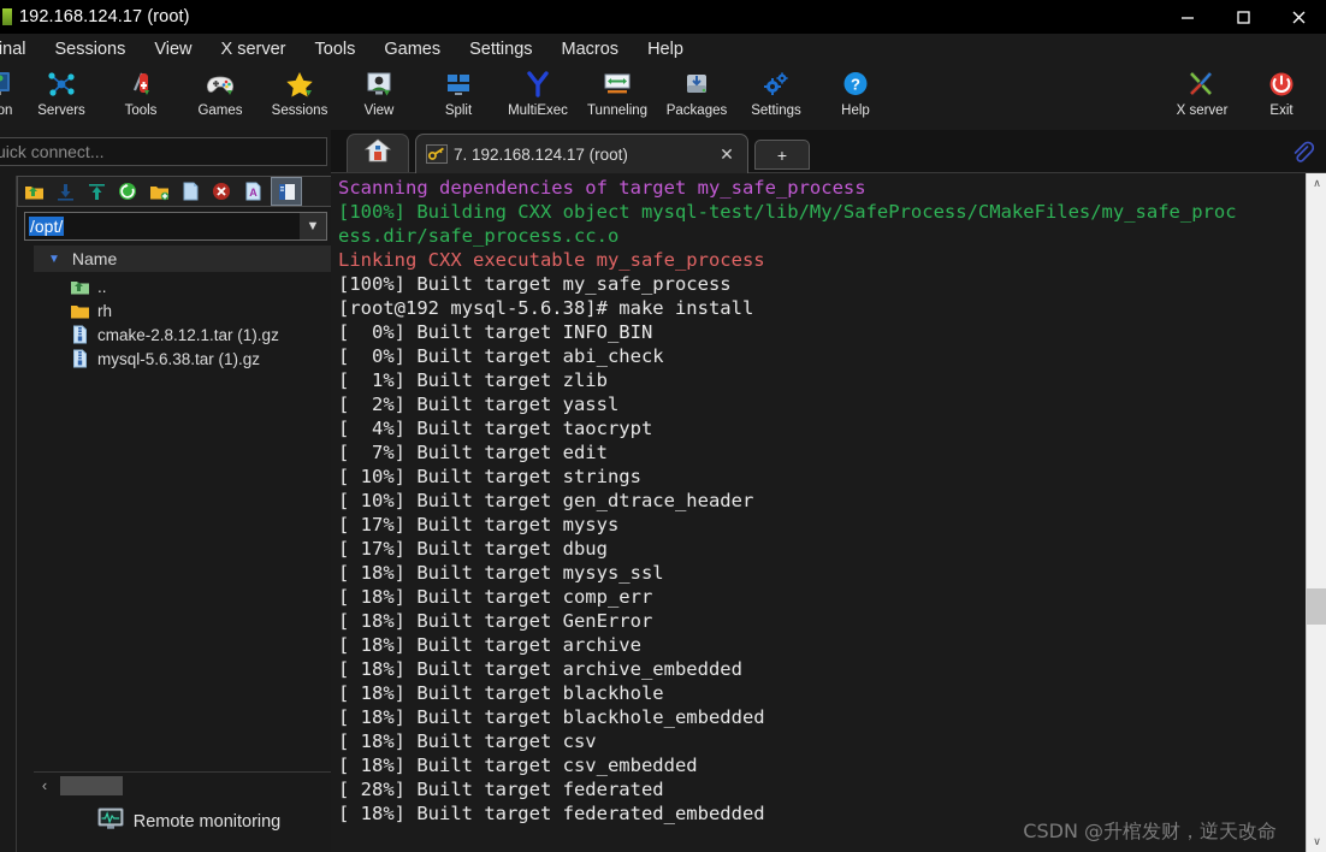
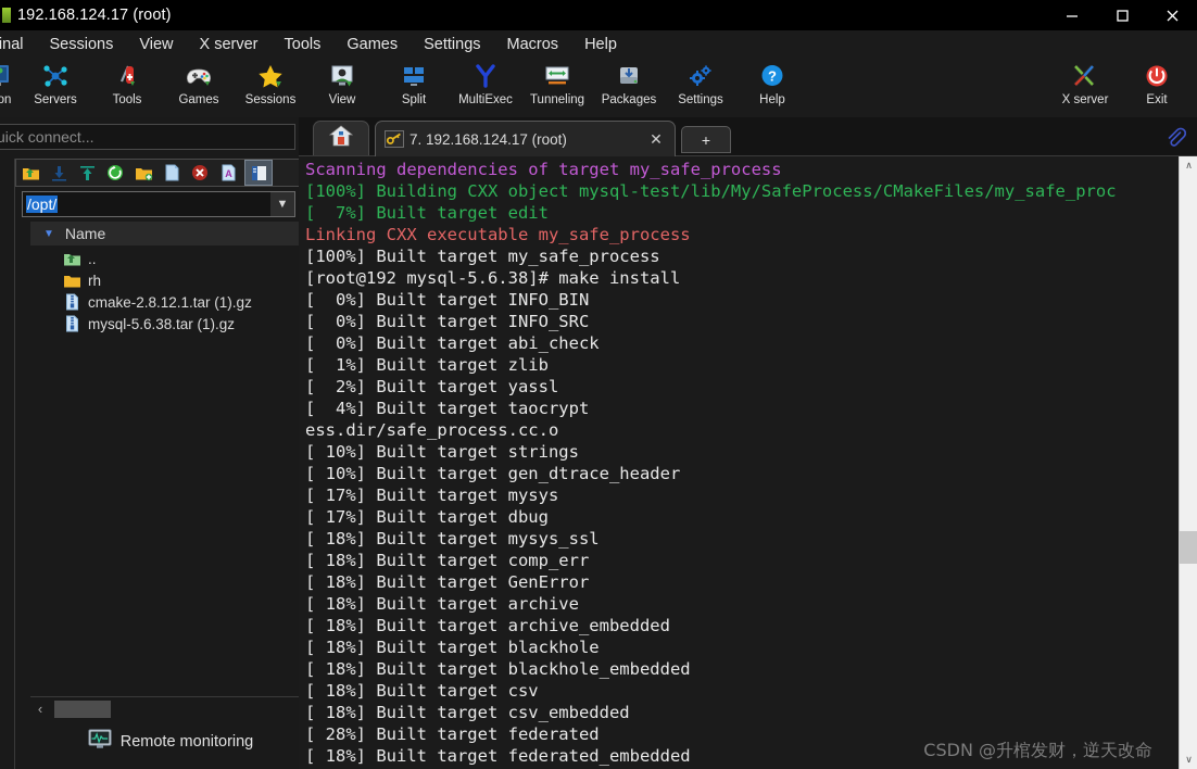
  192.168.124.17 (root)
  Sessions
  View
  X server
  Tools
  Games
  Settings
  Macros
  Help
  Servers
  Tools
  Games
  Sessions
  View
  Split
  MultiExec
  Tunneling
  Packages
  Settings
  ?
  Help
  X server
  Exit
  uick connect...
  A
  /opt/
  ▼
  ▼
  Name
  ..
  rh
  cmake-2.8.12.1.tar (1).gz
  mysql-5.6.38.tar (1).gz
  ‹
  Remote monitoring
  7. 192.168.124.17 (root)
  ✕
  +
  Scanning dependencies of target my_safe_process
  [100%] Building CXX object mysql-test/lib/My/SafeProcess/CMakeFiles/my_safe_proc
- ess.dir/safe_process.cc.o
+ [ 7%] Built target edit
  Linking CXX executable my_safe_process
  [100%] Built target my_safe_process
  [root@192 mysql-5.6.38]# make install
  [ 0%] Built target INFO_BIN
+ [ 0%] Built target INFO_SRC
  [ 0%] Built target abi_check
  [ 1%] Built target zlib
  [ 2%] Built target yassl
  [ 4%] Built target taocrypt
- [ 7%] Built target edit
+ ess.dir/safe_process.cc.o
  [ 10%] Built target strings
  [ 10%] Built target gen_dtrace_header
  [ 17%] Built target mysys
  [ 17%] Built target dbug
  [ 18%] Built target mysys_ssl
  [ 18%] Built target comp_err
  [ 18%] Built target GenError
  [ 18%] Built target archive
  [ 18%] Built target archive_embedded
  [ 18%] Built target blackhole
  [ 18%] Built target blackhole_embedded
  [ 18%] Built target csv
  [ 18%] Built target csv_embedded
  [ 28%] Built target federated
  [ 18%] Built target federated_embedded
  CSDN @升棺发财，逆天改命
  ∧
  ∨
